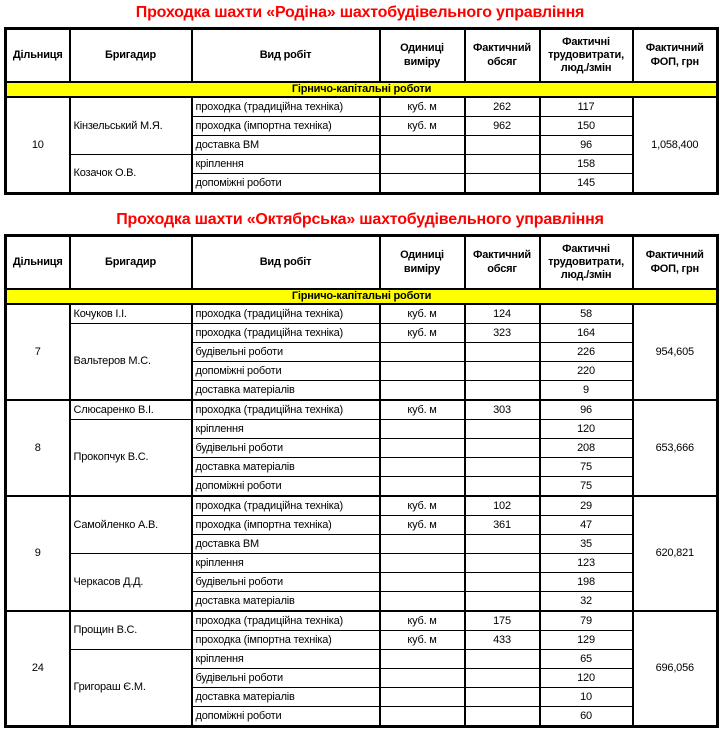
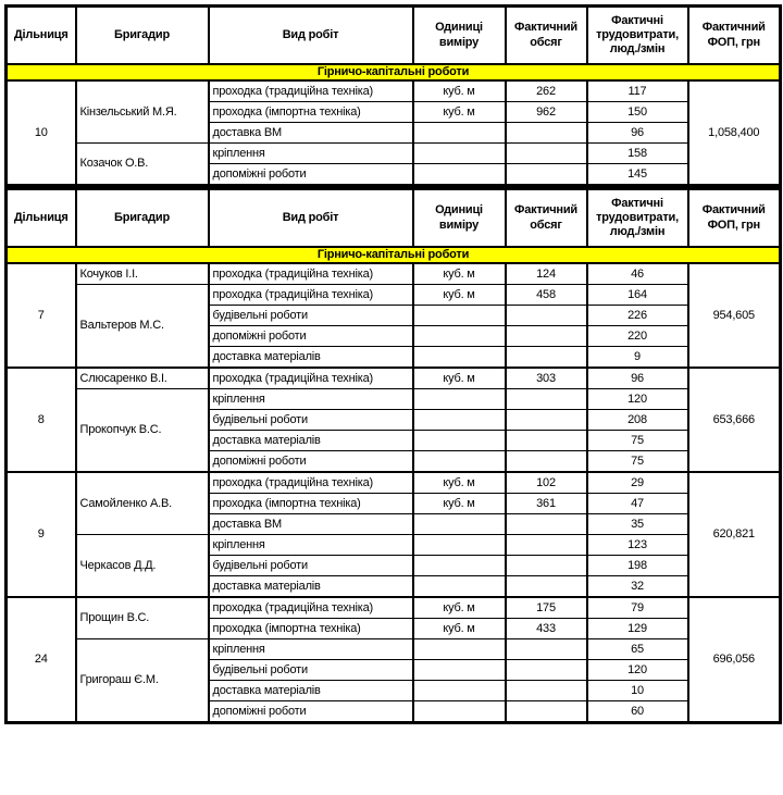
- Проходка шахти «Родіна» шахтобудівельного управління
  Дільниця	Бригадир	Вид робіт	Одиниці виміру	Фактичний обсяг	Фактичні трудовитрати, люд./змін	Фактичний ФОП, грн
  Гірничо-капітальні роботи
  10	Кінзельський М.Я.	проходка (традиційна техніка)	куб. м	262	117	1,058,400
  проходка (імпортна техніка)	куб. м	962	150
  доставка ВМ			96
  Козачок О.В.	кріплення			158
  допоміжні роботи			145
- Проходка шахти «Октябрська» шахтобудівельного управління
  Дільниця	Бригадир	Вид робіт	Одиниці виміру	Фактичний обсяг	Фактичні трудовитрати, люд./змін	Фактичний ФОП, грн
  Гірничо-капітальні роботи
- 7	Кочуков І.І.	проходка (традиційна техніка)	куб. м	124	58	954,605
+ 7	Кочуков І.І.	проходка (традиційна техніка)	куб. м	124	46	954,605
- Вальтеров М.С.	проходка (традиційна техніка)	куб. м	323	164
+ Вальтеров М.С.	проходка (традиційна техніка)	куб. м	458	164
  будівельні роботи			226
  допоміжні роботи			220
  доставка матеріалів			9
  8	Слюсаренко В.І.	проходка (традиційна техніка)	куб. м	303	96	653,666
  Прокопчук В.С.	кріплення			120
  будівельні роботи			208
  доставка матеріалів			75
  допоміжні роботи			75
  9	Самойленко А.В.	проходка (традиційна техніка)	куб. м	102	29	620,821
  проходка (імпортна техніка)	куб. м	361	47
  доставка ВМ			35
  Черкасов Д.Д.	кріплення			123
  будівельні роботи			198
  доставка матеріалів			32
  24	Прощин В.С.	проходка (традиційна техніка)	куб. м	175	79	696,056
  проходка (імпортна техніка)	куб. м	433	129
  Григораш Є.М.	кріплення			65
  будівельні роботи			120
  доставка матеріалів			10
  допоміжні роботи			60
